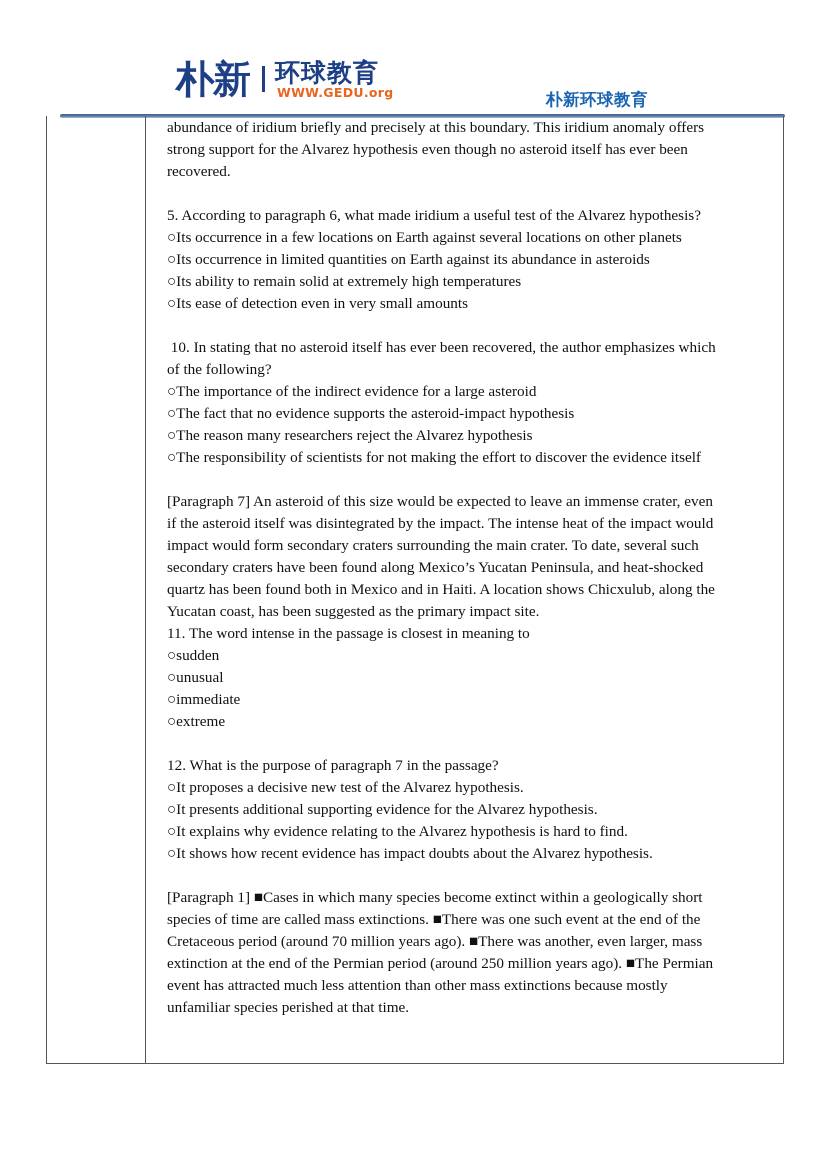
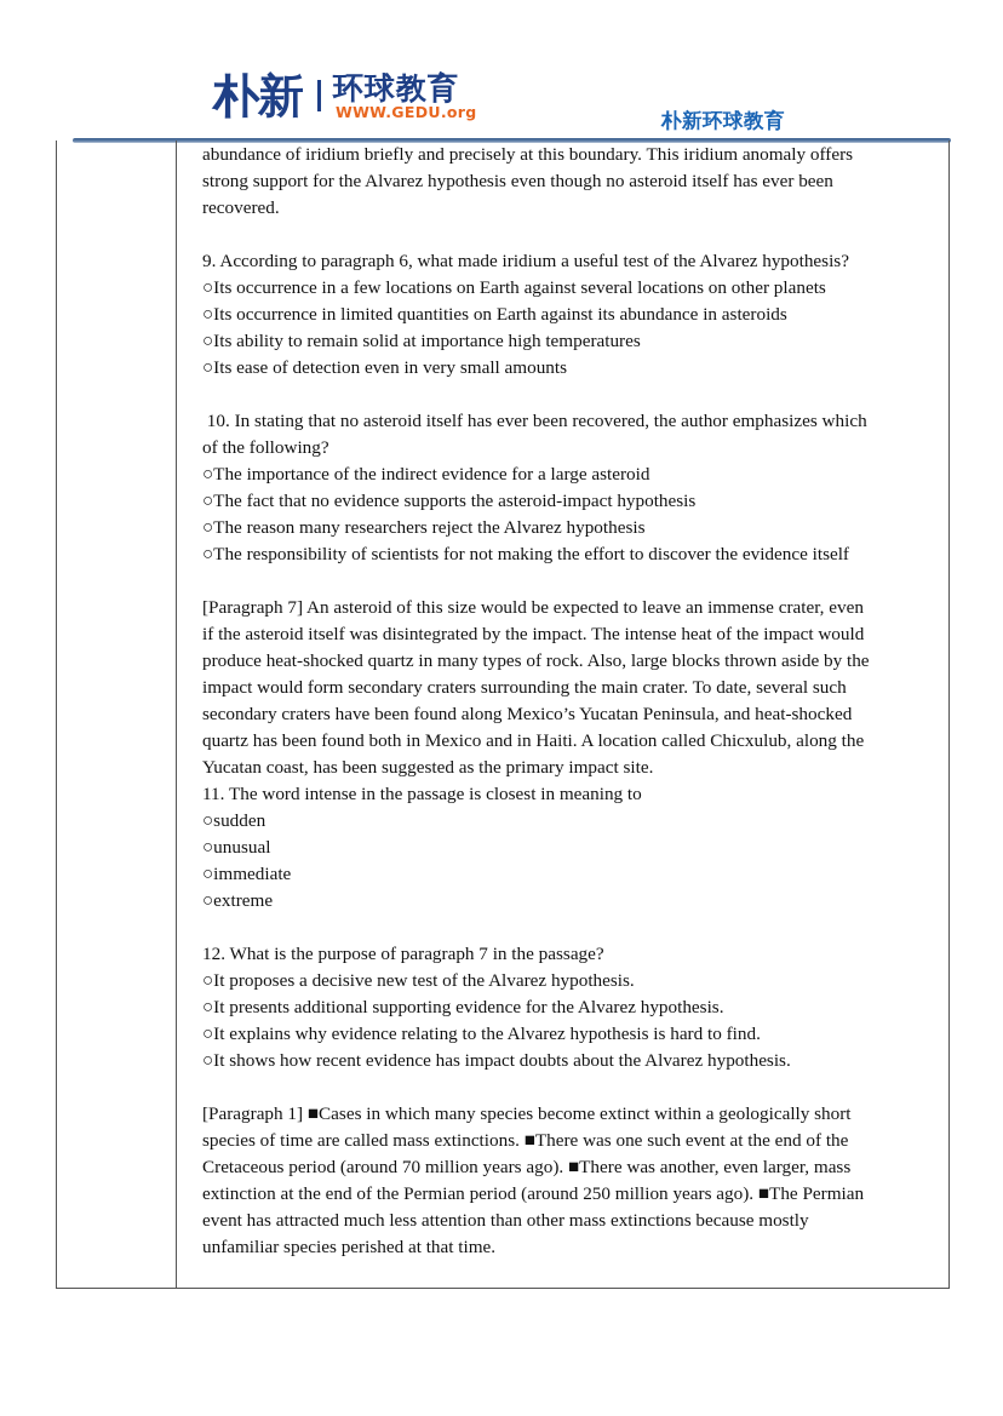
  朴新
  环球教育
  WWW.GEDU.org
  朴新环球教育
  abundance of iridium briefly and precisely at this boundary. This iridium anomaly offers
  strong support for the Alvarez hypothesis even though no asteroid itself has ever been
  recovered.
- 5. According to paragraph 6, what made iridium a useful test of the Alvarez hypothesis?
+ 9. According to paragraph 6, what made iridium a useful test of the Alvarez hypothesis?
  ○Its occurrence in a few locations on Earth against several locations on other planets
  ○Its occurrence in limited quantities on Earth against its abundance in asteroids
- ○Its ability to remain solid at extremely high temperatures
+ ○Its ability to remain solid at importance high temperatures
  ○Its ease of detection even in very small amounts
  10. In stating that no asteroid itself has ever been recovered, the author emphasizes which
  of the following?
  ○The importance of the indirect evidence for a large asteroid
  ○The fact that no evidence supports the asteroid-impact hypothesis
  ○The reason many researchers reject the Alvarez hypothesis
  ○The responsibility of scientists for not making the effort to discover the evidence itself
  [Paragraph 7] An asteroid of this size would be expected to leave an immense crater, even
  if the asteroid itself was disintegrated by the impact. The intense heat of the impact would
+ produce heat-shocked quartz in many types of rock. Also, large blocks thrown aside by the
  impact would form secondary craters surrounding the main crater. To date, several such
  secondary craters have been found along Mexico’s Yucatan Peninsula, and heat-shocked
- quartz has been found both in Mexico and in Haiti. A location shows Chicxulub, along the
+ quartz has been found both in Mexico and in Haiti. A location called Chicxulub, along the
  Yucatan coast, has been suggested as the primary impact site.
  11. The word intense in the passage is closest in meaning to
  ○sudden
  ○unusual
  ○immediate
  ○extreme
  12. What is the purpose of paragraph 7 in the passage?
  ○It proposes a decisive new test of the Alvarez hypothesis.
  ○It presents additional supporting evidence for the Alvarez hypothesis.
  ○It explains why evidence relating to the Alvarez hypothesis is hard to find.
  ○It shows how recent evidence has impact doubts about the Alvarez hypothesis.
  [Paragraph 1] ■Cases in which many species become extinct within a geologically short
  species of time are called mass extinctions. ■There was one such event at the end of the
  Cretaceous period (around 70 million years ago). ■There was another, even larger, mass
  extinction at the end of the Permian period (around 250 million years ago). ■The Permian
  event has attracted much less attention than other mass extinctions because mostly
  unfamiliar species perished at that time.
